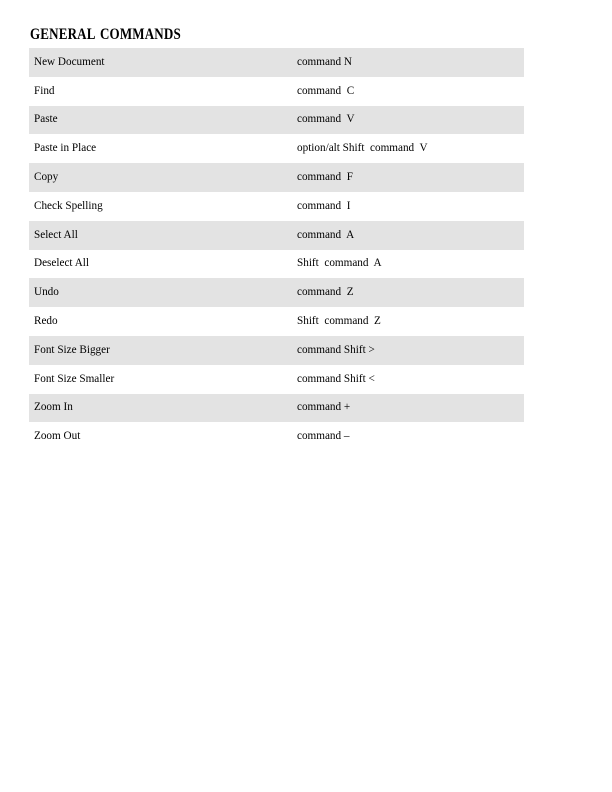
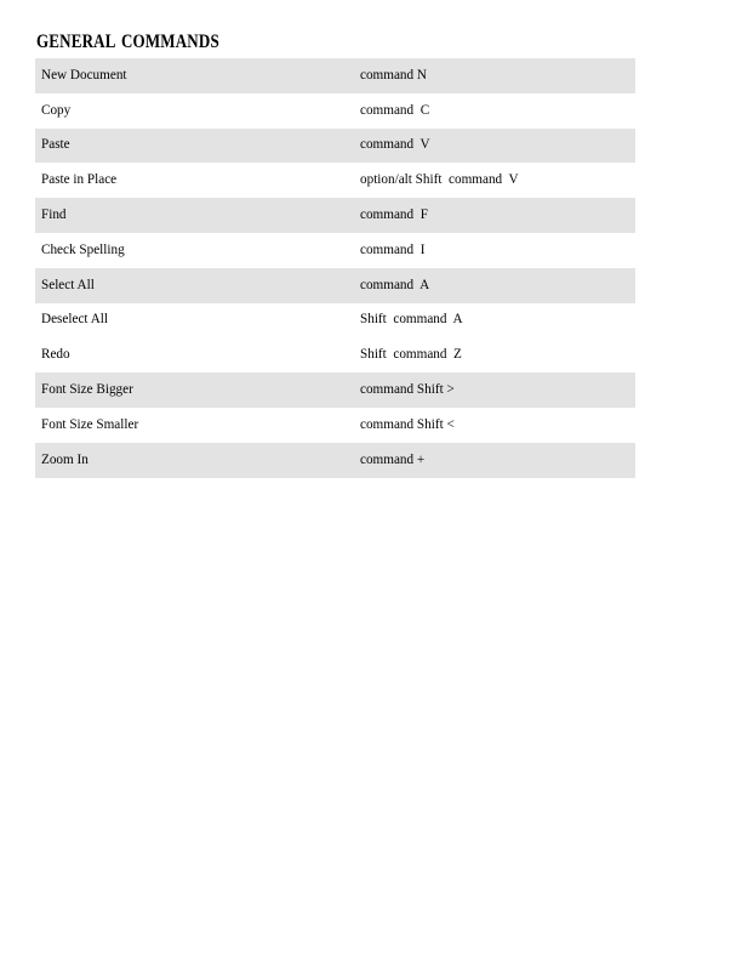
  GENERAL COMMANDS
  New Document	command N
- Find	command C
+ Copy	command C
  Paste	command V
  Paste in Place	option/alt Shift command V
- Copy	command F
+ Find	command F
  Check Spelling	command I
  Select All	command A
  Deselect All	Shift command A
- Undo	command Z
  Redo	Shift command Z
  Font Size Bigger	command Shift >
  Font Size Smaller	command Shift <
  Zoom In	command +
- Zoom Out	command –
